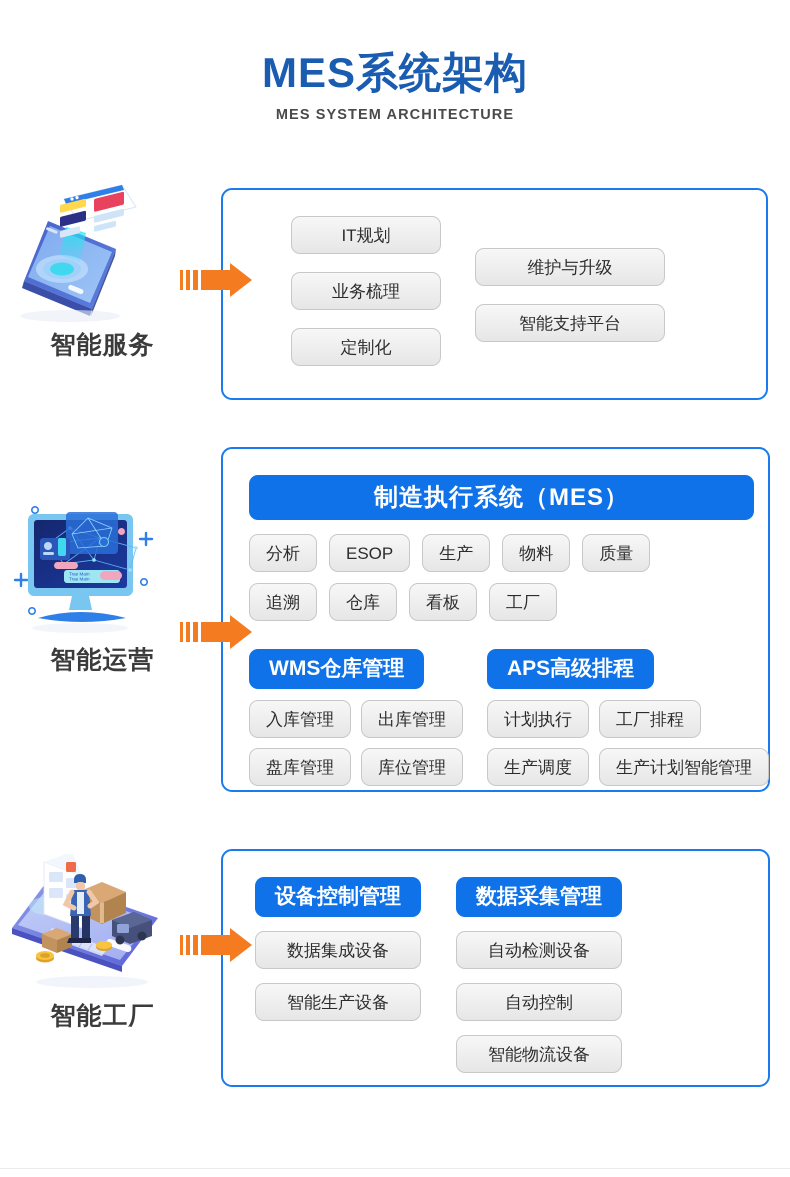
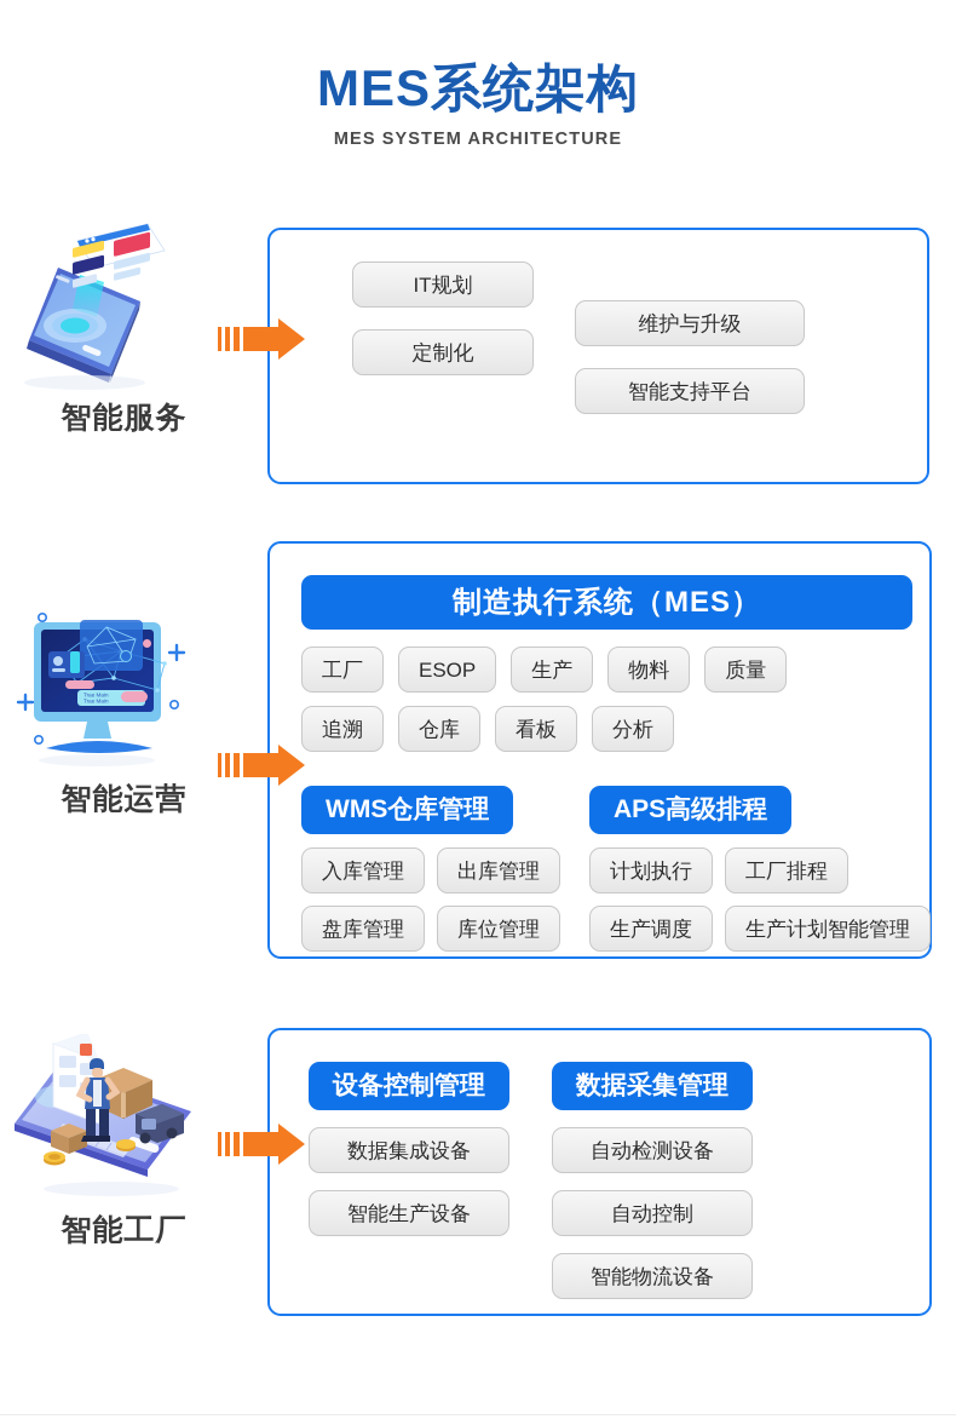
  MES系统架构
  MES SYSTEM ARCHITECTURE
  智能服务
  IT规划
- 业务梳理
  定制化
  维护与升级
  智能支持平台
  智能运营
  制造执行系统（MES）
- 分析
+ 工厂
  ESOP
  生产
  物料
  质量
  追溯
  仓库
  看板
- 工厂
+ 分析
  WMS仓库管理
  入库管理
  出库管理
  盘库管理
  库位管理
  APS高级排程
  计划执行
  工厂排程
  生产调度
  生产计划智能管理
  智能工厂
  设备控制管理
  数据集成设备
  智能生产设备
  数据采集管理
  自动检测设备
  自动控制
  智能物流设备
